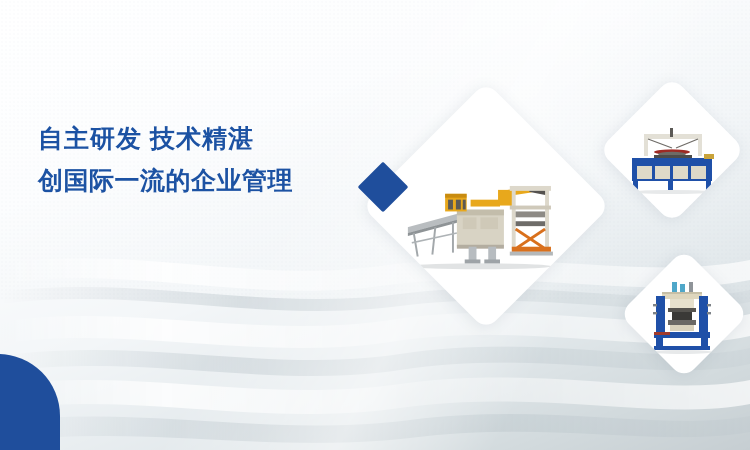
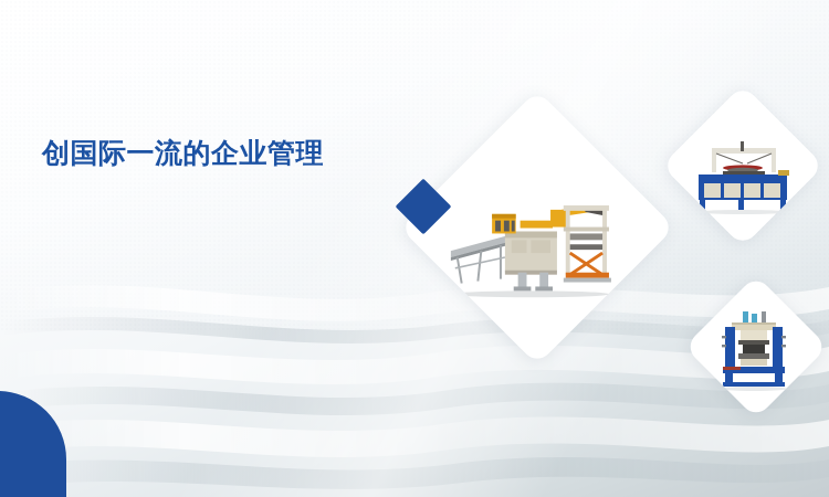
- 自主研发 技术精湛
  创国际一流的企业管理
